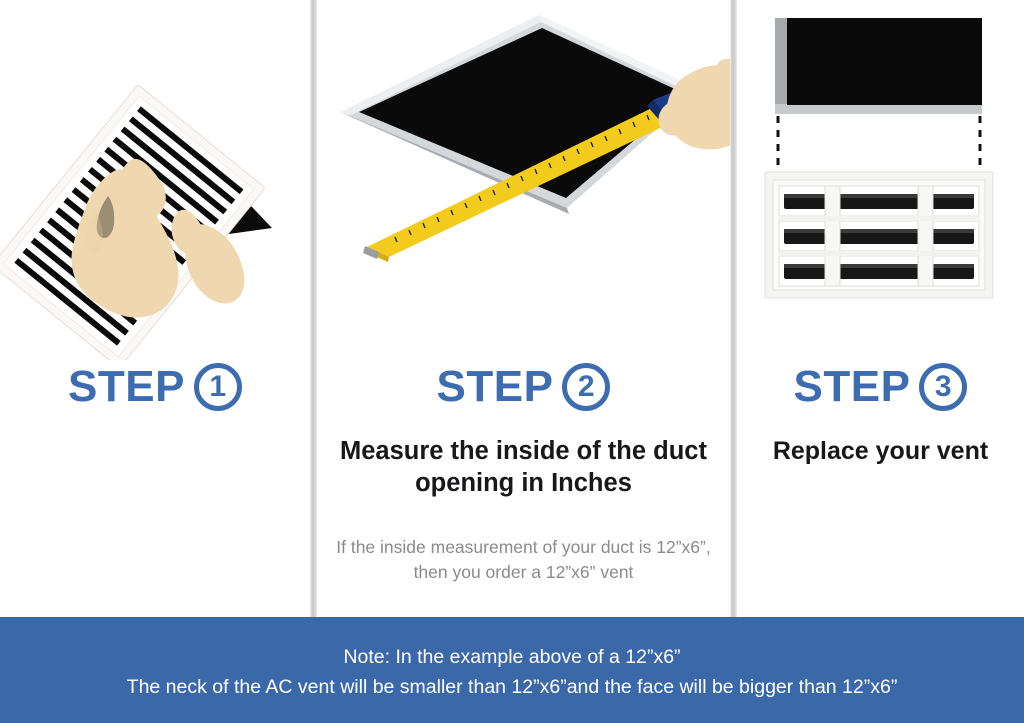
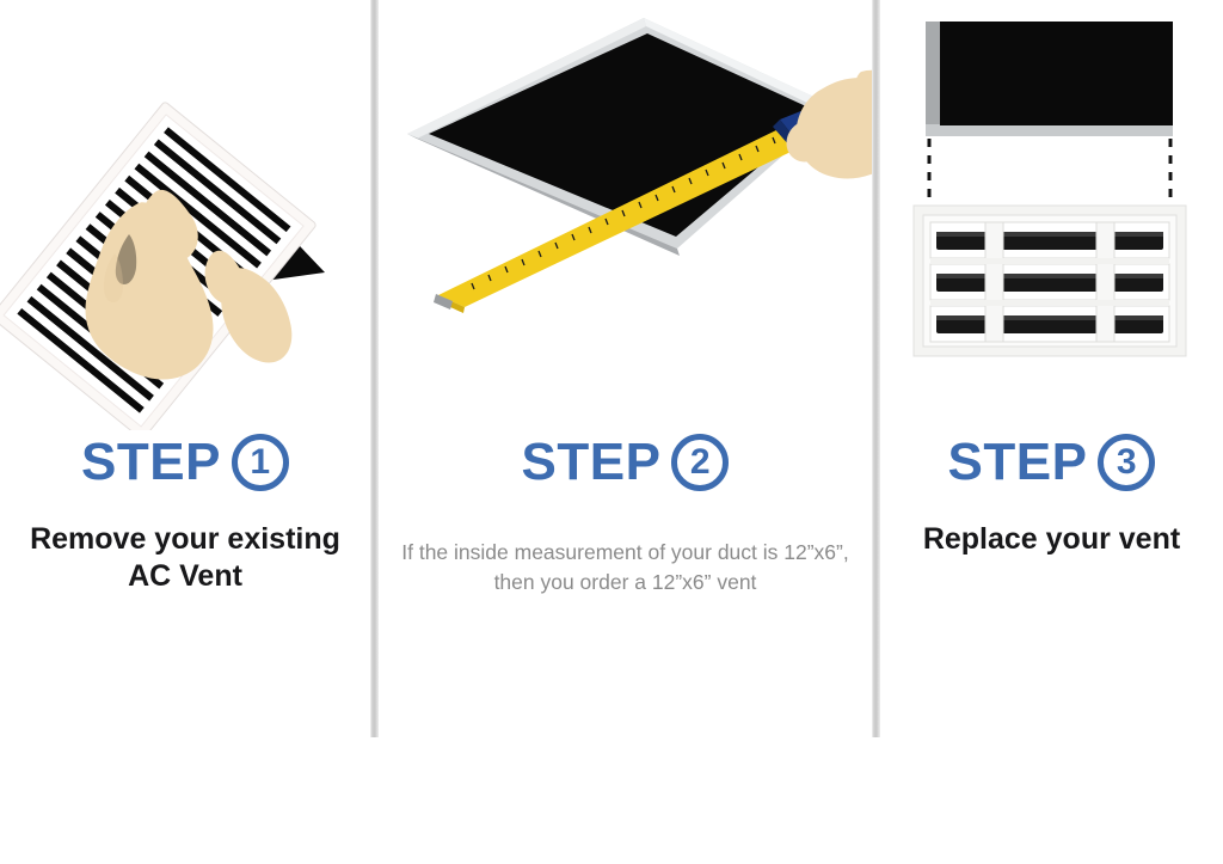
  STEP
  1
+ Remove your existing AC Vent
  STEP
  2
- Measure the inside of the duct opening in Inches
  If the inside measurement of your duct is 12”x6”, then you order a 12”x6” vent
  STEP
  3
  Replace your vent
- Note: In the example above of a 12”x6”
- The neck of the AC vent will be smaller than 12”x6”and the face will be bigger than 12”x6”
